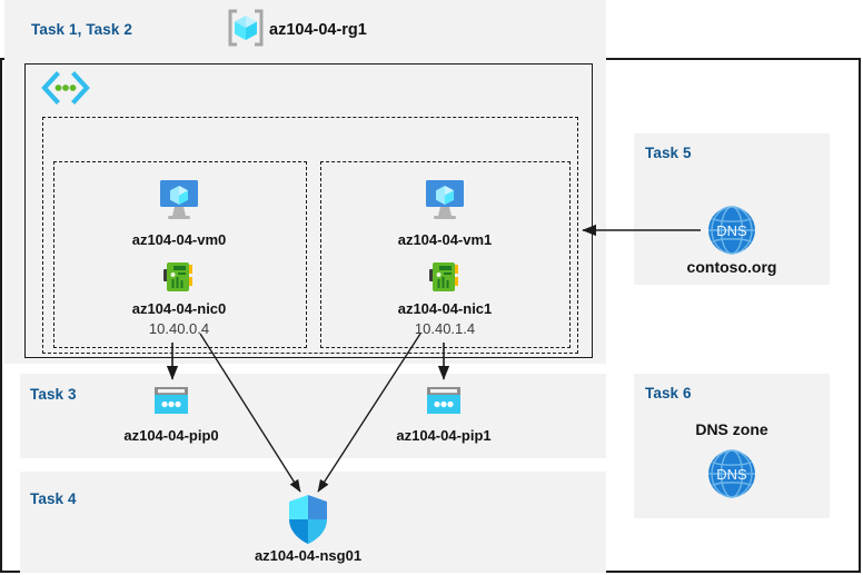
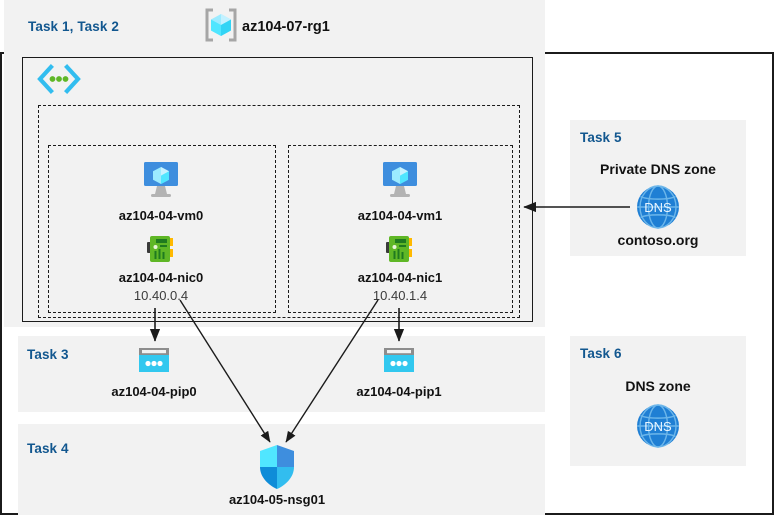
  Task 1, Task 2
  Task 3
  Task 4
  Task 5
  Task 6
- az104-04-rg1
+ az104-07-rg1
  az104-04-vm0
  az104-04-nic0
  10.40.0.4
  az104-04-vm1
  az104-04-nic1
  10.40.1.4
  az104-04-pip0
  az104-04-pip1
- az104-04-nsg01
+ az104-05-nsg01
+ Private DNS zone
  DNS
  contoso.org
  DNS zone
  DNS
